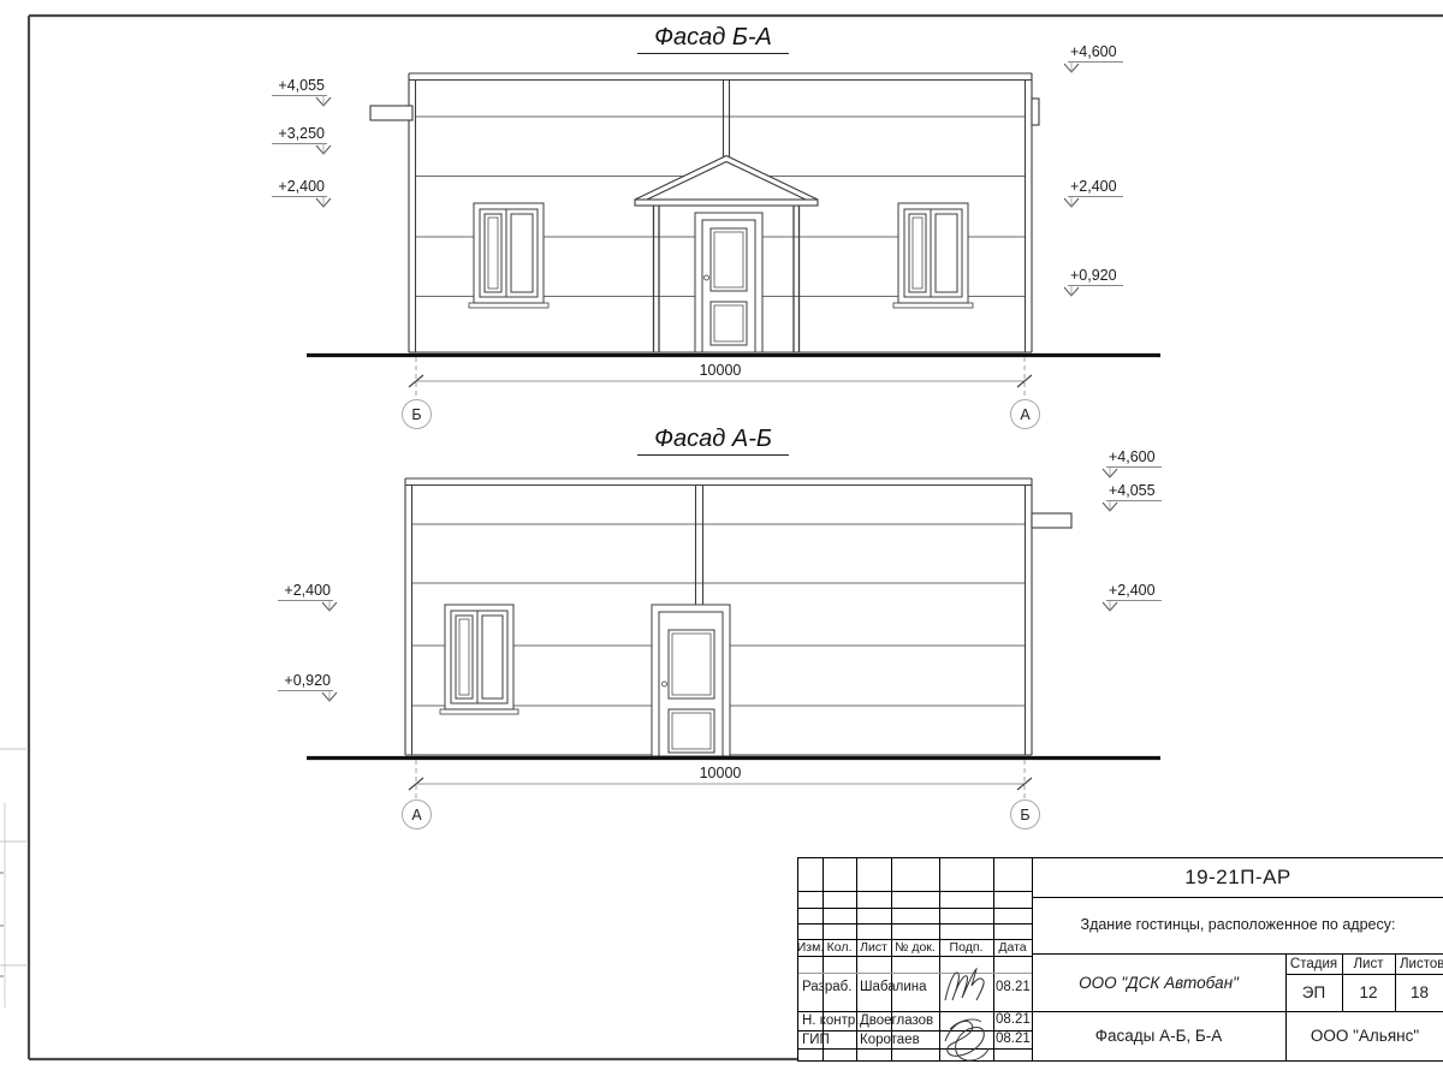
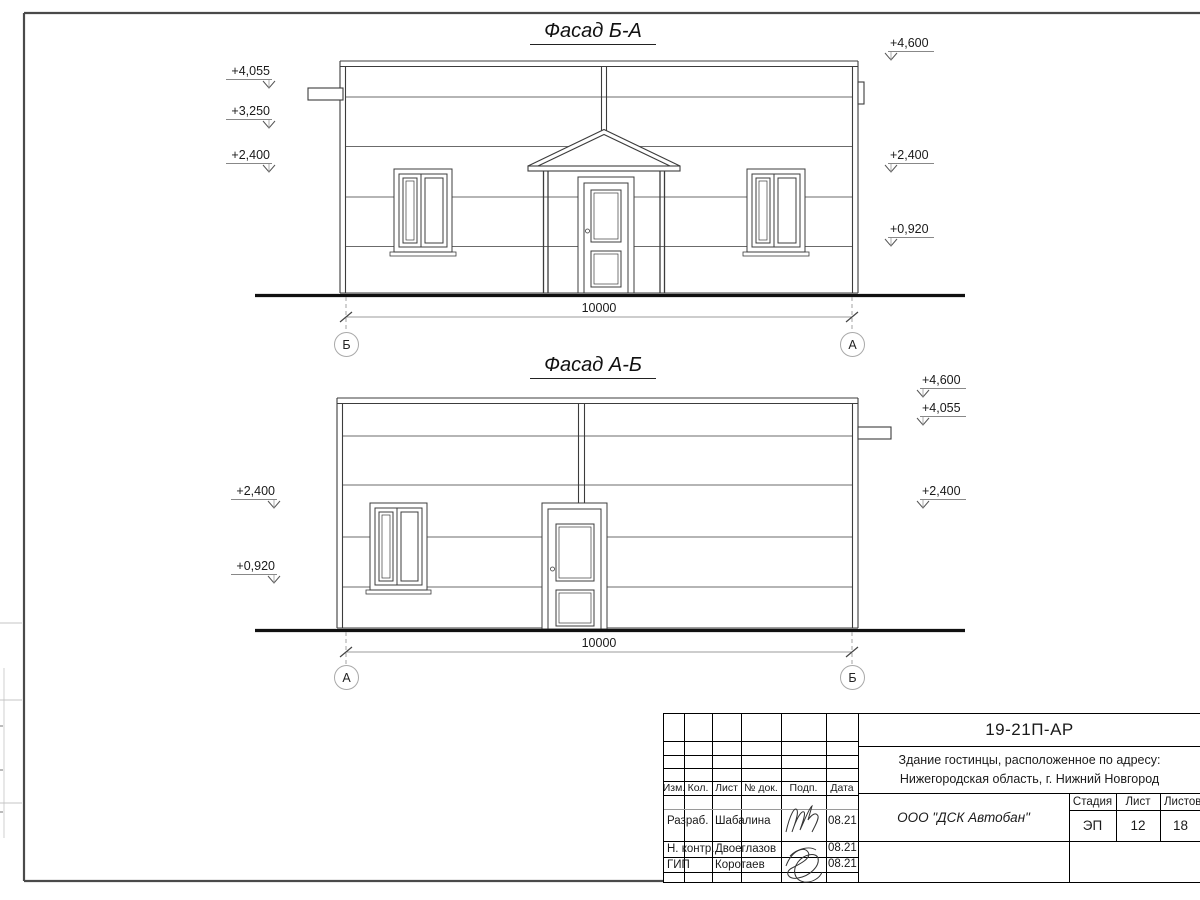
  Фасад Б-А
  Фасад А-Б
  +4,055
  +3,250
  +2,400
  +4,600
  +2,400
  +0,920
  +2,400
  +0,920
  +4,600
  +4,055
  +2,400
  10000
  10000
  Б
  А
  А
  Б
  Изм.
  Кол.
  Лист
  № док.
  Подп.
  Дата
  Разраб.
  Шабалина
  08.21
  Н. контр.
  Двоеглазов
  08.21
  ГИП
  Коротаев
  08.21
  19-21П-АР
  Здание гостинцы, расположенное по адресу:
+ Нижегородская область, г. Нижний Новгород
  ООО "ДСК Автобан"
- Фасады А-Б, Б-А
- ООО "Альянс"
  Стадия
  Лист
  Листов
  ЭП
  12
  18
